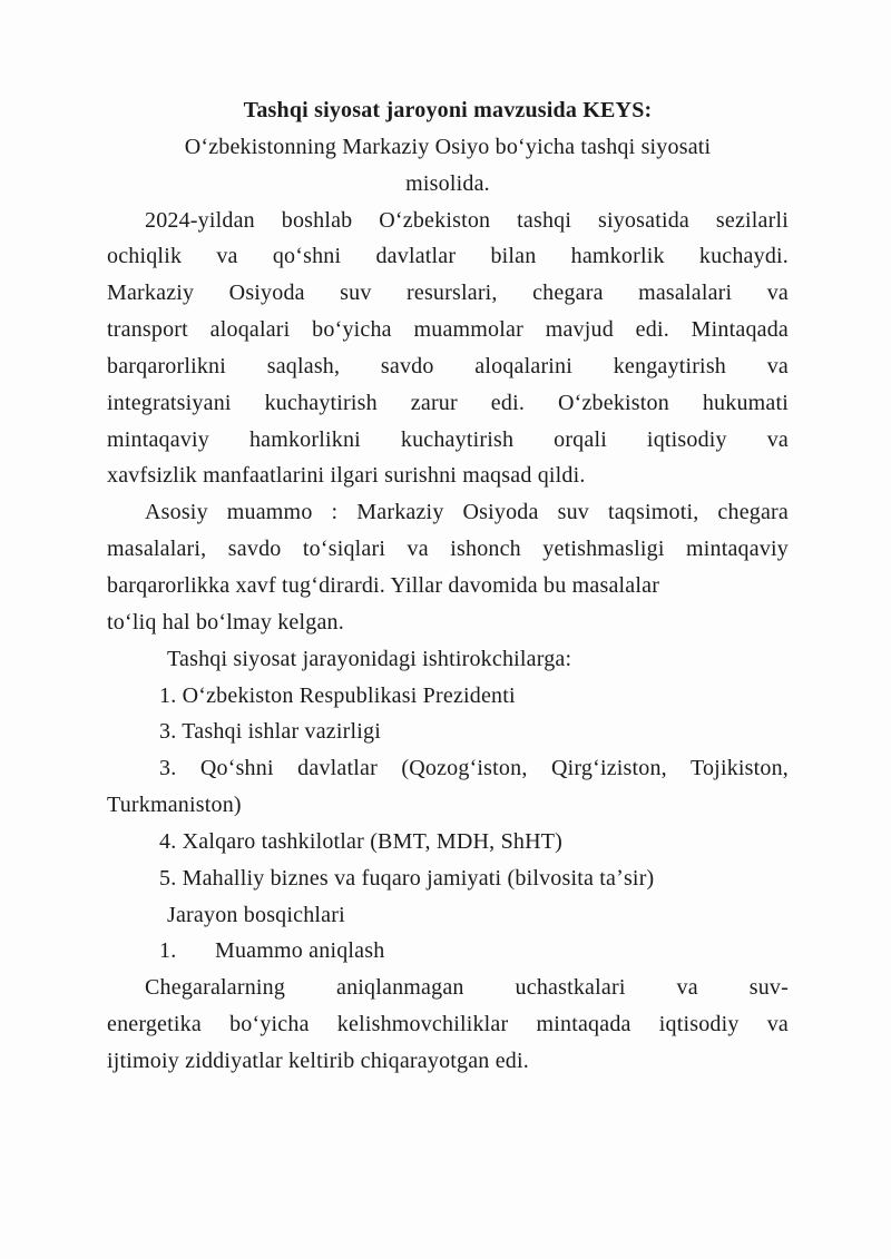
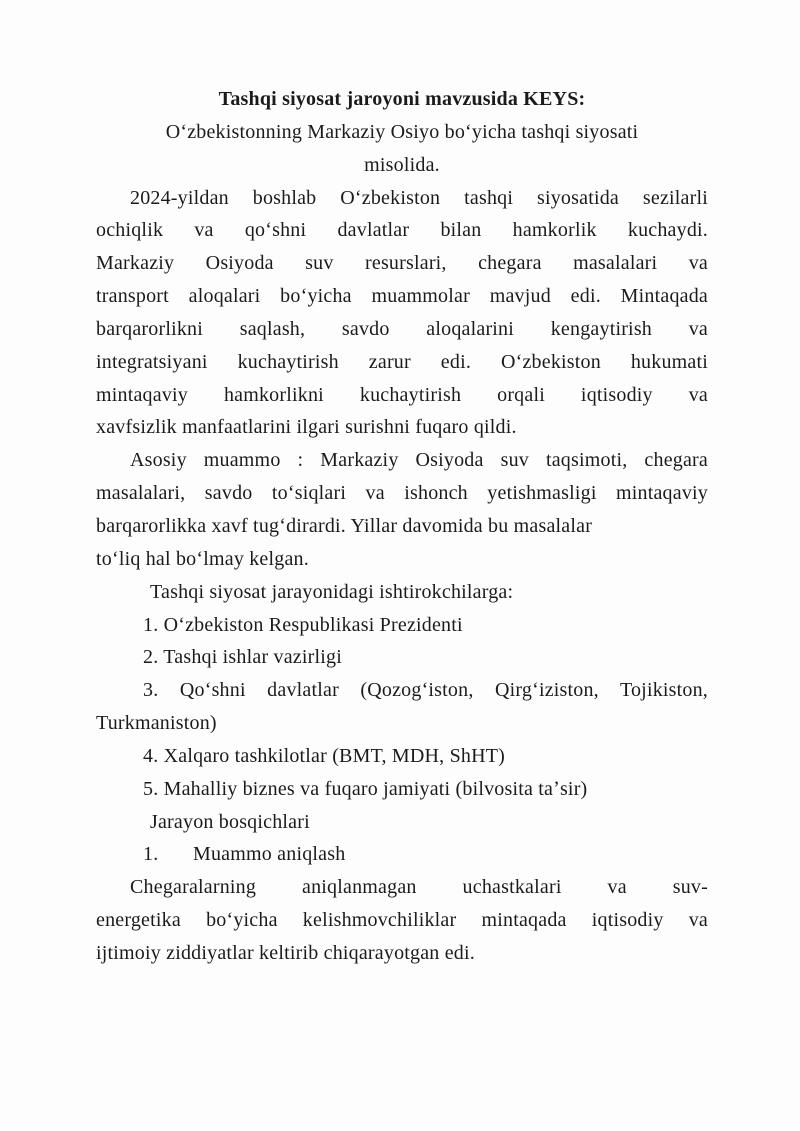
  Tashqi siyosat jaroyoni mavzusida KEYS:
  Oʻzbekistonning Markaziy Osiyo boʻyicha tashqi siyosati
  misolida.
  2024-yildan boshlab Oʻzbekiston tashqi siyosatida sezilarli
  ochiqlik va qoʻshni davlatlar bilan hamkorlik kuchaydi.
  Markaziy Osiyoda suv resurslari, chegara masalalari va
  transport aloqalari boʻyicha muammolar mavjud edi. Mintaqada
  barqarorlikni saqlash, savdo aloqalarini kengaytirish va
  integratsiyani kuchaytirish zarur edi. Oʻzbekiston hukumati
  mintaqaviy hamkorlikni kuchaytirish orqali iqtisodiy va
- xavfsizlik manfaatlarini ilgari surishni maqsad qildi.
+ xavfsizlik manfaatlarini ilgari surishni fuqaro qildi.
  Asosiy muammo : Markaziy Osiyoda suv taqsimoti, chegara
  masalalari, savdo toʻsiqlari va ishonch yetishmasligi mintaqaviy
  barqarorlikka xavf tugʻdirardi. Yillar davomida bu masalalar
  toʻliq hal boʻlmay kelgan.
  Tashqi siyosat jarayonidagi ishtirokchilarga:
  1. Oʻzbekiston Respublikasi Prezidenti
- 3. Tashqi ishlar vazirligi
+ 2. Tashqi ishlar vazirligi
  3. Qoʻshni davlatlar (Qozogʻiston, Qirgʻiziston, Tojikiston,
  Turkmaniston)
  4. Xalqaro tashkilotlar (BMT, MDH, ShHT)
  5. Mahalliy biznes va fuqaro jamiyati (bilvosita taʼsir)
  Jarayon bosqichlari
  1. Muammo aniqlash
  Chegaralarning aniqlanmagan uchastkalari va suv-
  energetika boʻyicha kelishmovchiliklar mintaqada iqtisodiy va
  ijtimoiy ziddiyatlar keltirib chiqarayotgan edi.
